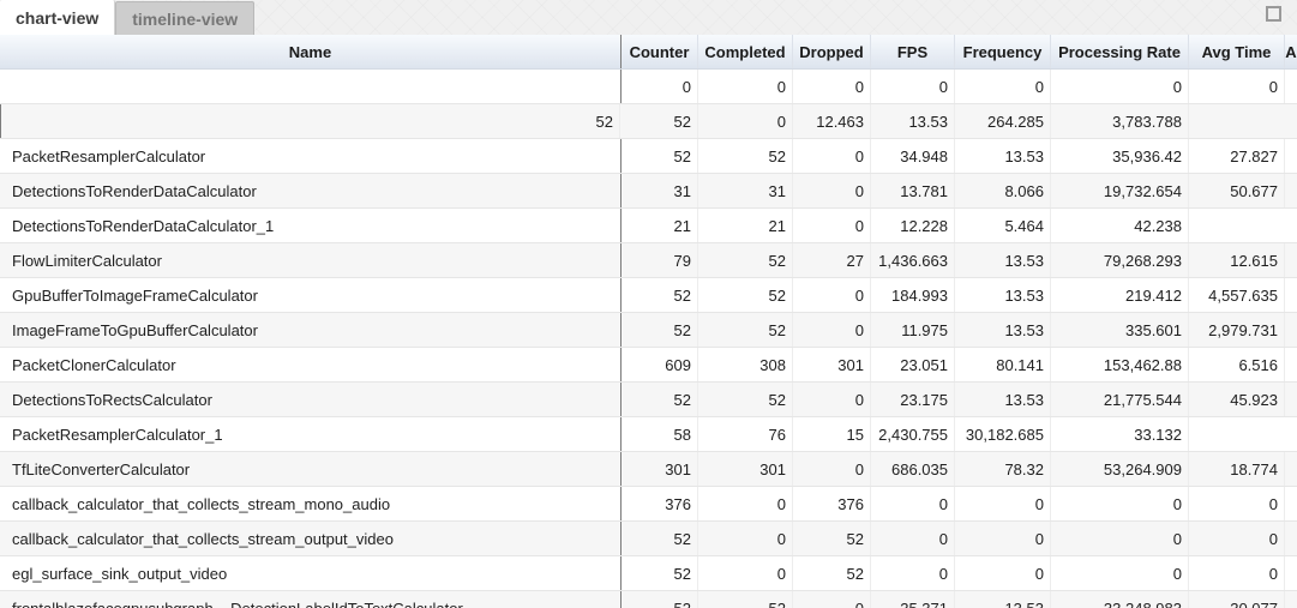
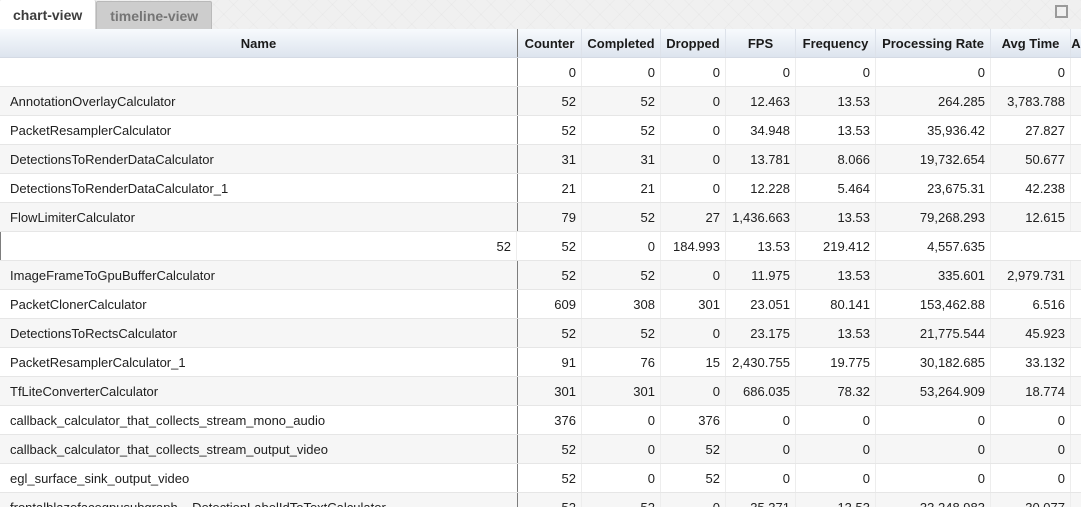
  chart-view
  timeline-view
  Name
  Counter
  Completed
  Dropped
  FPS
  Frequency
  Processing Rate
  Avg Time
  A
  0
  0
  0
  0
  0
  0
  0
+ AnnotationOverlayCalculator
  52
  52
  0
  12.463
  13.53
  264.285
  3,783.788
  PacketResamplerCalculator
  52
  52
  0
  34.948
  13.53
  35,936.42
  27.827
  DetectionsToRenderDataCalculator
  31
  31
  0
  13.781
  8.066
  19,732.654
  50.677
  DetectionsToRenderDataCalculator_1
  21
  21
  0
  12.228
  5.464
+ 23,675.31
  42.238
  FlowLimiterCalculator
  79
  52
  27
  1,436.663
  13.53
  79,268.293
  12.615
- GpuBufferToImageFrameCalculator
  52
  52
  0
  184.993
  13.53
  219.412
  4,557.635
  ImageFrameToGpuBufferCalculator
  52
  52
  0
  11.975
  13.53
  335.601
  2,979.731
  PacketClonerCalculator
  609
  308
  301
  23.051
  80.141
  153,462.88
  6.516
  DetectionsToRectsCalculator
  52
  52
  0
  23.175
  13.53
  21,775.544
  45.923
  PacketResamplerCalculator_1
- 58
+ 91
  76
  15
  2,430.755
+ 19.775
  30,182.685
  33.132
  TfLiteConverterCalculator
  301
  301
  0
  686.035
  78.32
  53,264.909
  18.774
  callback_calculator_that_collects_stream_mono_audio
  376
  0
  376
  0
  0
  0
  0
  callback_calculator_that_collects_stream_output_video
  52
  0
  52
  0
  0
  0
  0
  egl_surface_sink_output_video
  52
  0
  52
  0
  0
  0
  0
